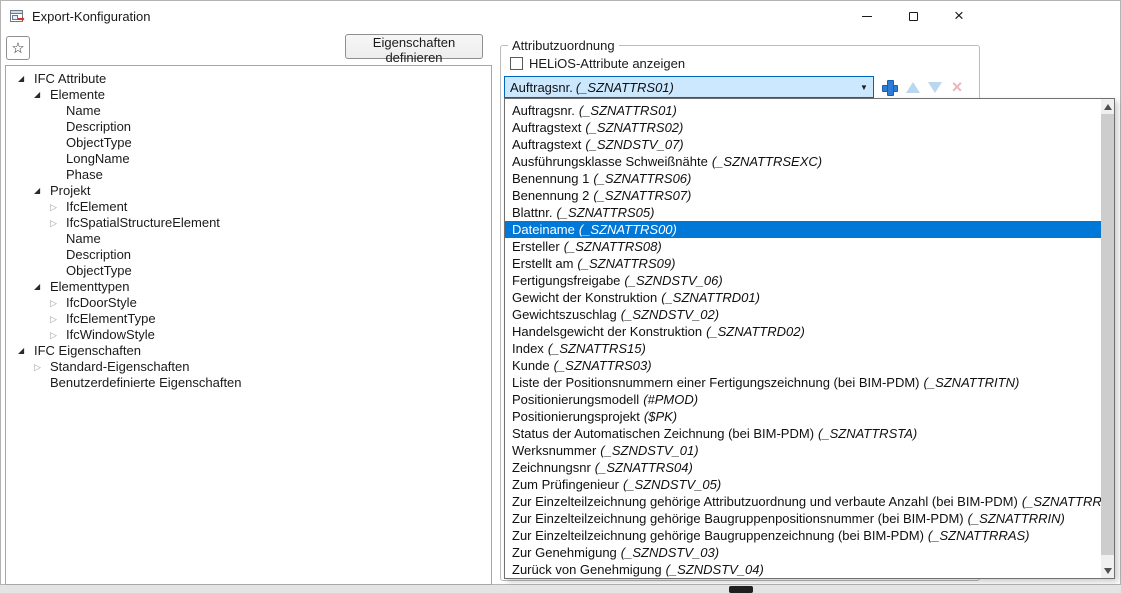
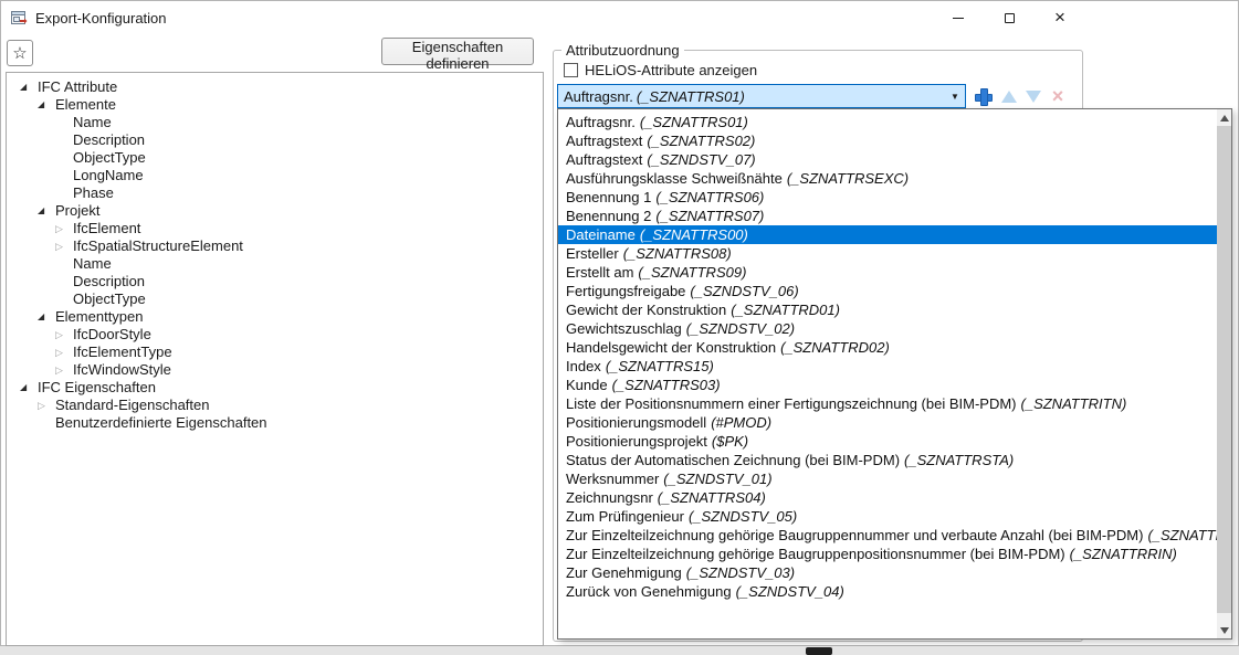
  Export-Konfiguration
  ×
  ☆
  Eigenschaften definieren
  ◢
  IFC Attribute
  ◢
  Elemente
  Name
  Description
  ObjectType
  LongName
  Phase
  ◢
  Projekt
  ▷
  IfcElement
  ▷
  IfcSpatialStructureElement
  Name
  Description
  ObjectType
  ◢
  Elementtypen
  ▷
  IfcDoorStyle
  ▷
  IfcElementType
  ▷
  IfcWindowStyle
  ◢
  IFC Eigenschaften
  ▷
  Standard-Eigenschaften
  Benutzerdefinierte Eigenschaften
  Attributzuordnung
  HELiOS-Attribute anzeigen
  Auftragsnr. (_SZNATTRS01)
  ▼
  ×
  Auftragsnr. (_SZNATTRS01)
  Auftragstext (_SZNATTRS02)
  Auftragstext (_SZNDSTV_07)
  Ausführungsklasse Schweißnähte (_SZNATTRSEXC)
  Benennung 1 (_SZNATTRS06)
  Benennung 2 (_SZNATTRS07)
- Blattnr. (_SZNATTRS05)
  Dateiname (_SZNATTRS00)
  Ersteller (_SZNATTRS08)
  Erstellt am (_SZNATTRS09)
  Fertigungsfreigabe (_SZNDSTV_06)
  Gewicht der Konstruktion (_SZNATTRD01)
  Gewichtszuschlag (_SZNDSTV_02)
  Handelsgewicht der Konstruktion (_SZNATTRD02)
  Index (_SZNATTRS15)
  Kunde (_SZNATTRS03)
  Liste der Positionsnummern einer Fertigungszeichnung (bei BIM-PDM) (_SZNATTRITN)
  Positionierungsmodell (#PMOD)
  Positionierungsprojekt ($PK)
  Status der Automatischen Zeichnung (bei BIM-PDM) (_SZNATTRSTA)
  Werksnummer (_SZNDSTV_01)
  Zeichnungsnr (_SZNATTRS04)
  Zum Prüfingenieur (_SZNDSTV_05)
- Zur Einzelteilzeichnung gehörige Attributzuordnung und verbaute Anzahl (bei BIM-PDM) (_SZNATTRR
+ Zur Einzelteilzeichnung gehörige Baugruppennummer und verbaute Anzahl (bei BIM-PDM) (_SZNATT
  Zur Einzelteilzeichnung gehörige Baugruppenpositionsnummer (bei BIM-PDM) (_SZNATTRRIN)
- Zur Einzelteilzeichnung gehörige Baugruppenzeichnung (bei BIM-PDM) (_SZNATTRRAS)
  Zur Genehmigung (_SZNDSTV_03)
  Zurück von Genehmigung (_SZNDSTV_04)
